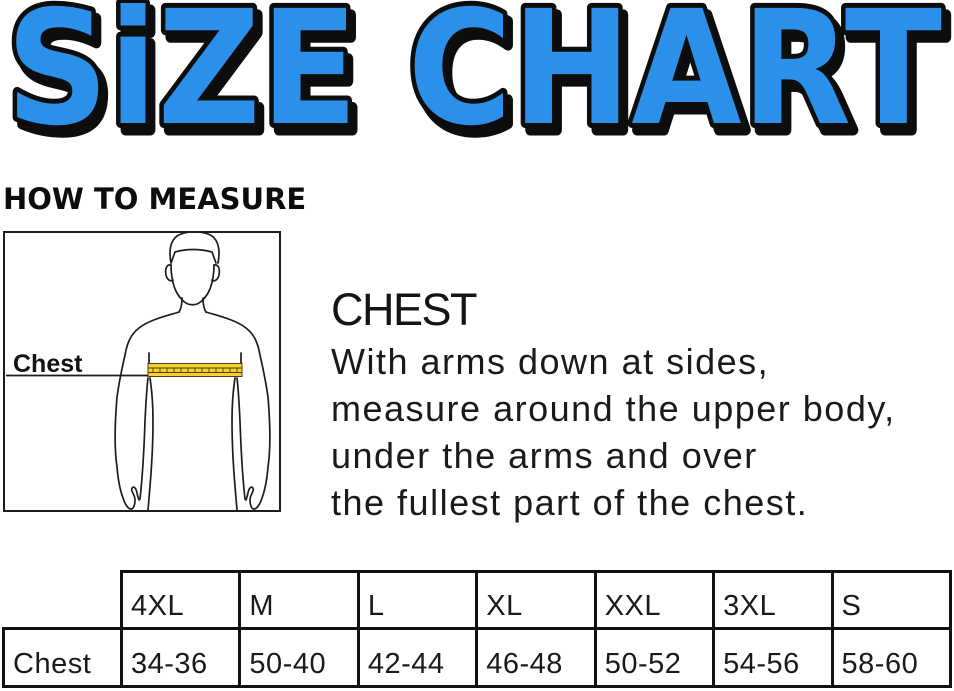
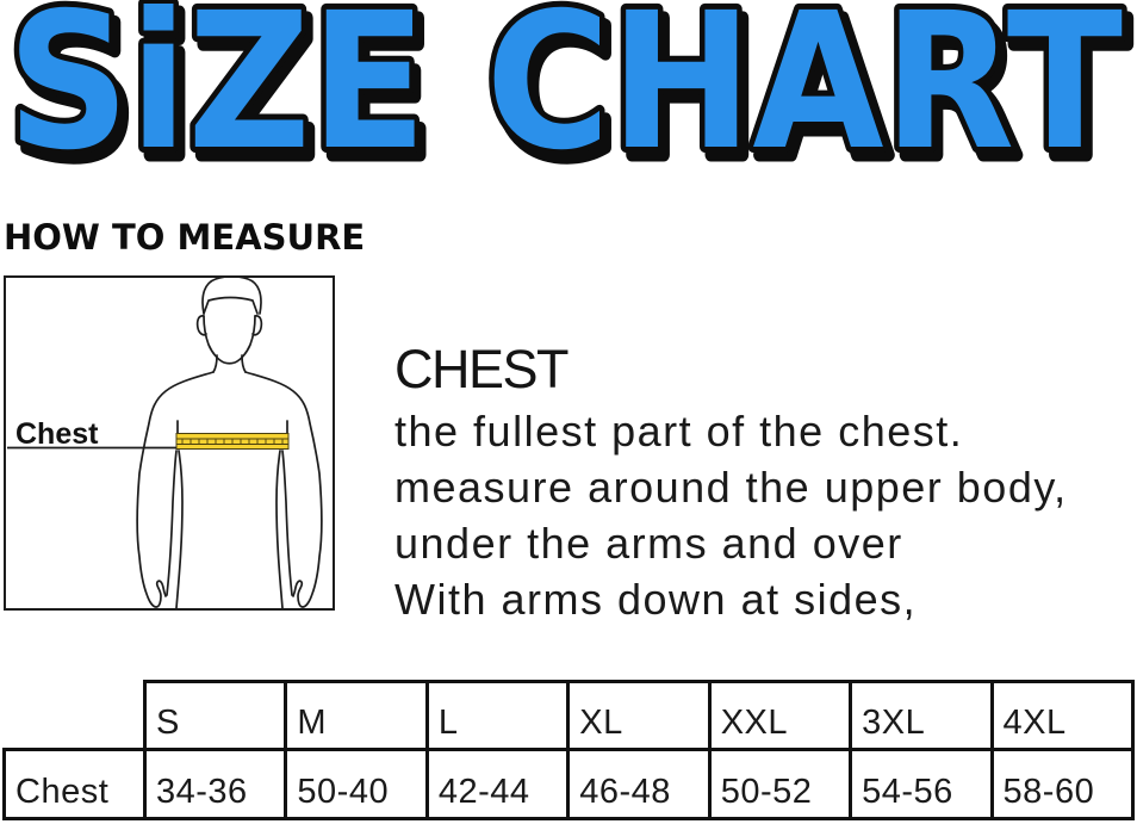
  SiZE CHART
  HOW TO MEASURE
  Chest
  CHEST
- With arms down at sides,
+ the fullest part of the chest.
  measure around the upper body,
  under the arms and over
- the fullest part of the chest.
+ With arms down at sides,
- 4XL
+ S
  M
  L
  XL
  XXL
  3XL
- S
+ 4XL
  Chest
  34-36
  50-40
  42-44
  46-48
  50-52
  54-56
  58-60
